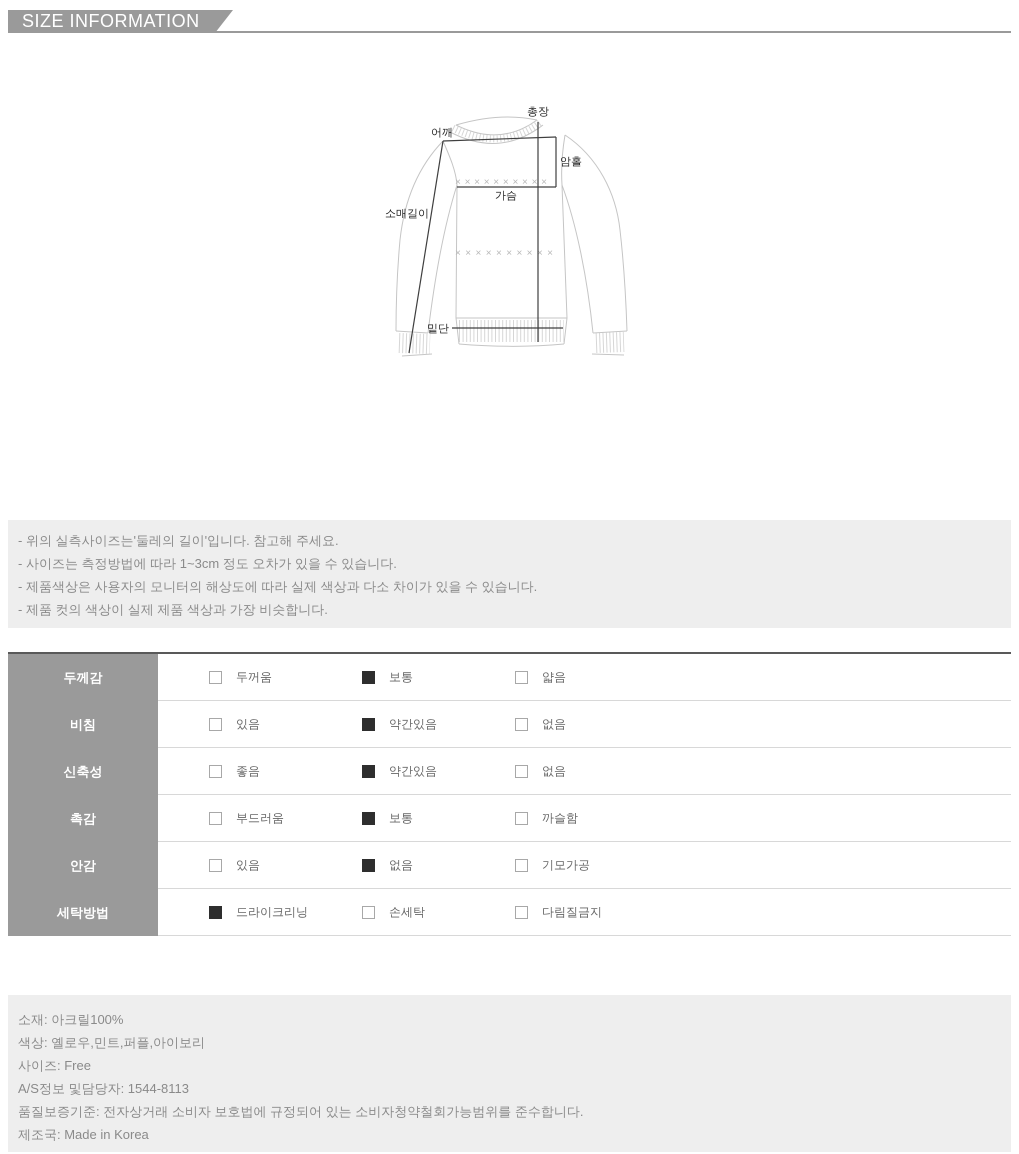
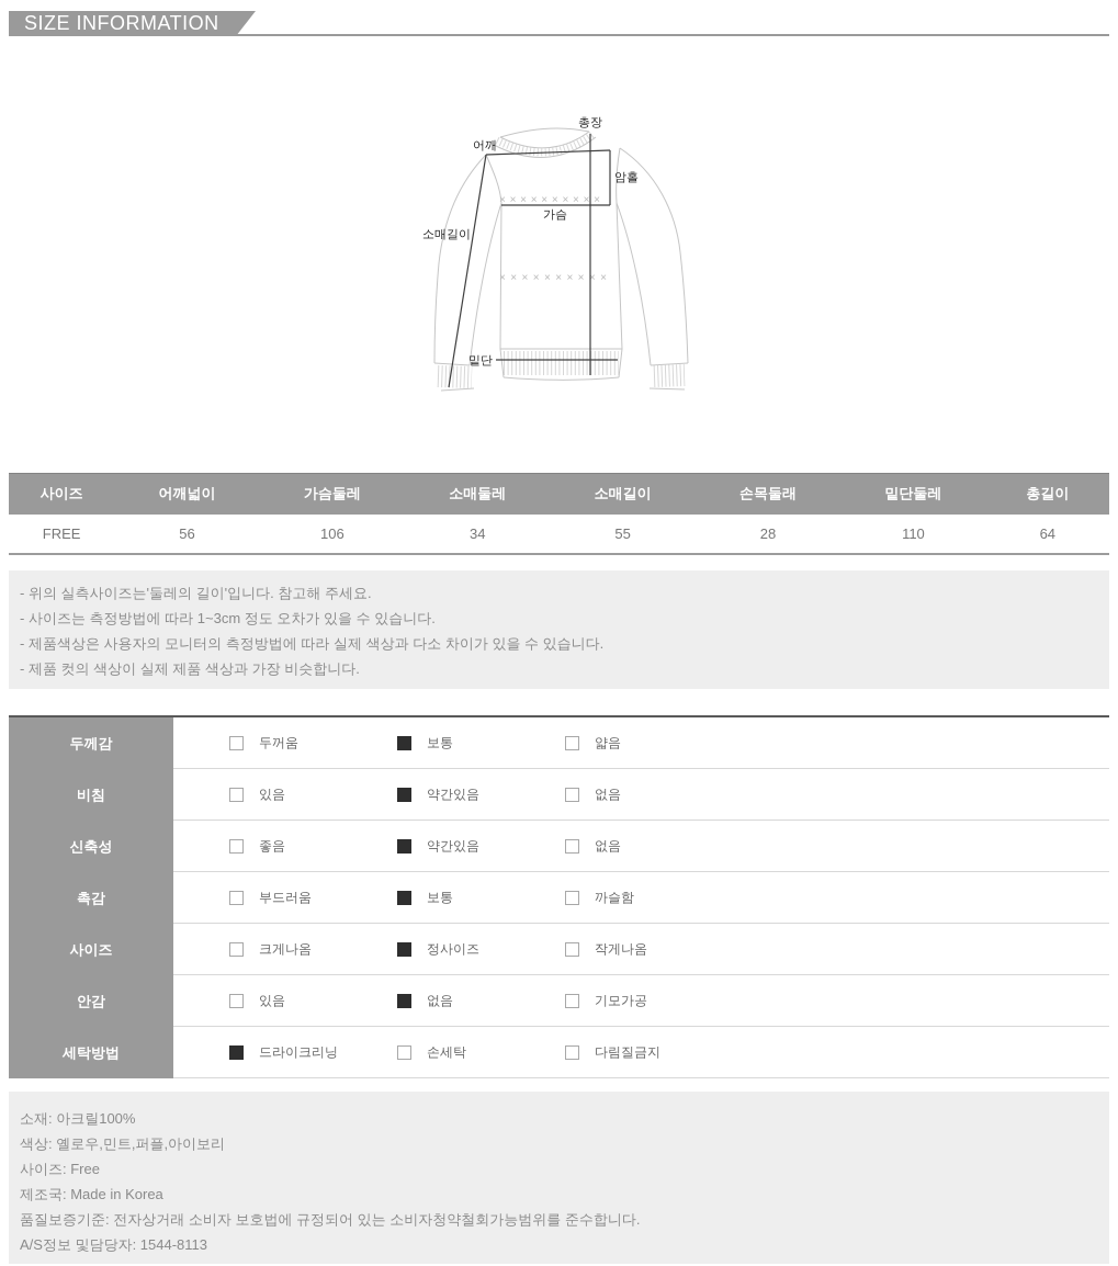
  SIZE INFORMATION
  ××××××××××
  ××××××××××
  총장
  어깨
  암홀
  가슴
  소매길이
  밑단
+ 사이즈	어깨넓이	가슴둘레	소매둘레	소매길이	손목둘래	밑단둘레	총길이
+ FREE	56	106	34	55	28	110	64
  - 위의 실측사이즈는'둘레의 길이'입니다. 참고해 주세요.
  - 사이즈는 측정방법에 따라 1~3cm 정도 오차가 있을 수 있습니다.
- - 제품색상은 사용자의 모니터의 해상도에 따라 실제 색상과 다소 차이가 있을 수 있습니다.
+ - 제품색상은 사용자의 모니터의 측정방법에 따라 실제 색상과 다소 차이가 있을 수 있습니다.
  - 제품 컷의 색상이 실제 제품 색상과 가장 비슷합니다.
  두께감
  두꺼움
  보통
  얇음
  비침
  있음
  약간있음
  없음
  신축성
  좋음
  약간있음
  없음
  촉감
  부드러움
  보통
  까슬함
+ 사이즈
+ 크게나옴
+ 정사이즈
+ 작게나옴
  안감
  있음
  없음
  기모가공
  세탁방법
  드라이크리닝
  손세탁
  다림질금지
  소재: 아크릴100%
  색상: 옐로우,민트,퍼플,아이보리
  사이즈: Free
- A/S정보 및담당자: 1544-8113
+ 제조국: Made in Korea
  품질보증기준: 전자상거래 소비자 보호법에 규정되어 있는 소비자청약철회가능범위를 준수합니다.
- 제조국: Made in Korea
+ A/S정보 및담당자: 1544-8113
